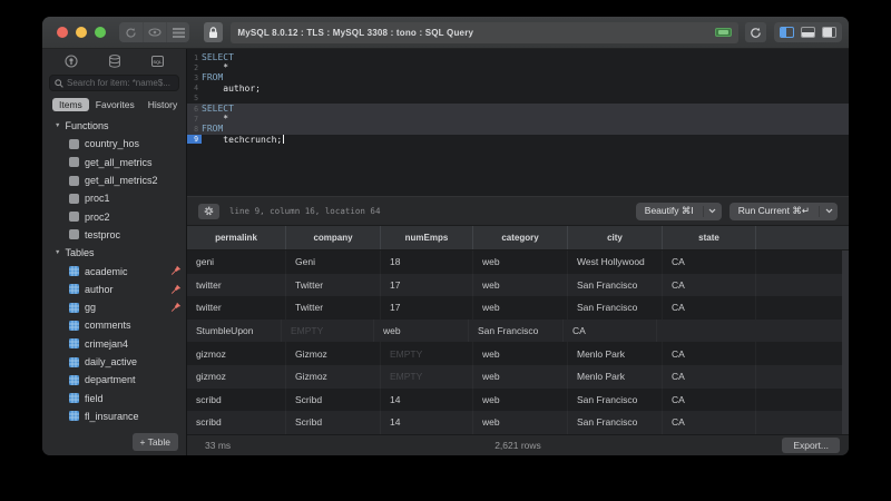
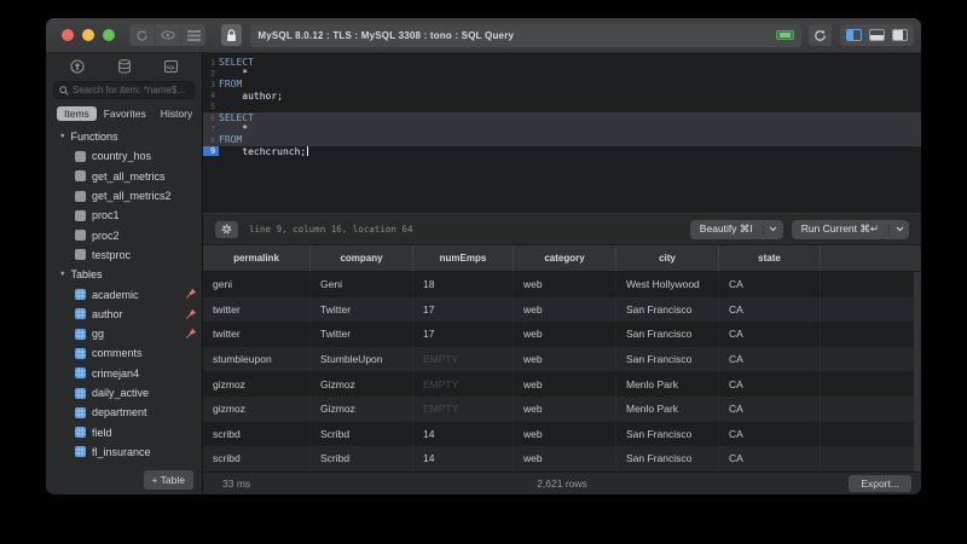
  MySQL 8.0.12 : TLS : MySQL 3308 : tono : SQL Query
  Search for item: *name$...
  Items
  Favorites
  History
  Functions
  country_hos
  get_all_metrics
  get_all_metrics2
  proc1
  proc2
  testproc
  Tables
  academic
  author
  gg
  comments
  crimejan4
  daily_active
  department
  field
  fl_insurance
  + Table
  1
  SELECT
  2
  *
  3
  FROM
  4
  author;
  5
  6
  SELECT
  7
  *
  8
  FROM
  9
  techcrunch;
  line 9, column 16, location 64
  Beautify ⌘I
  Run Current ⌘↵
  permalink
  company
  numEmps
  category
  city
  state
  geni
  Geni
  18
  web
  West Hollywood
  CA
  twitter
  Twitter
  17
  web
  San Francisco
  CA
  twitter
  Twitter
  17
  web
  San Francisco
  CA
+ stumbleupon
  StumbleUpon
  EMPTY
  web
  San Francisco
  CA
  gizmoz
  Gizmoz
  EMPTY
  web
  Menlo Park
  CA
  gizmoz
  Gizmoz
  EMPTY
  web
  Menlo Park
  CA
  scribd
  Scribd
  14
  web
  San Francisco
  CA
  scribd
  Scribd
  14
  web
  San Francisco
  CA
  2,621 rows
  33 ms
  Export...
